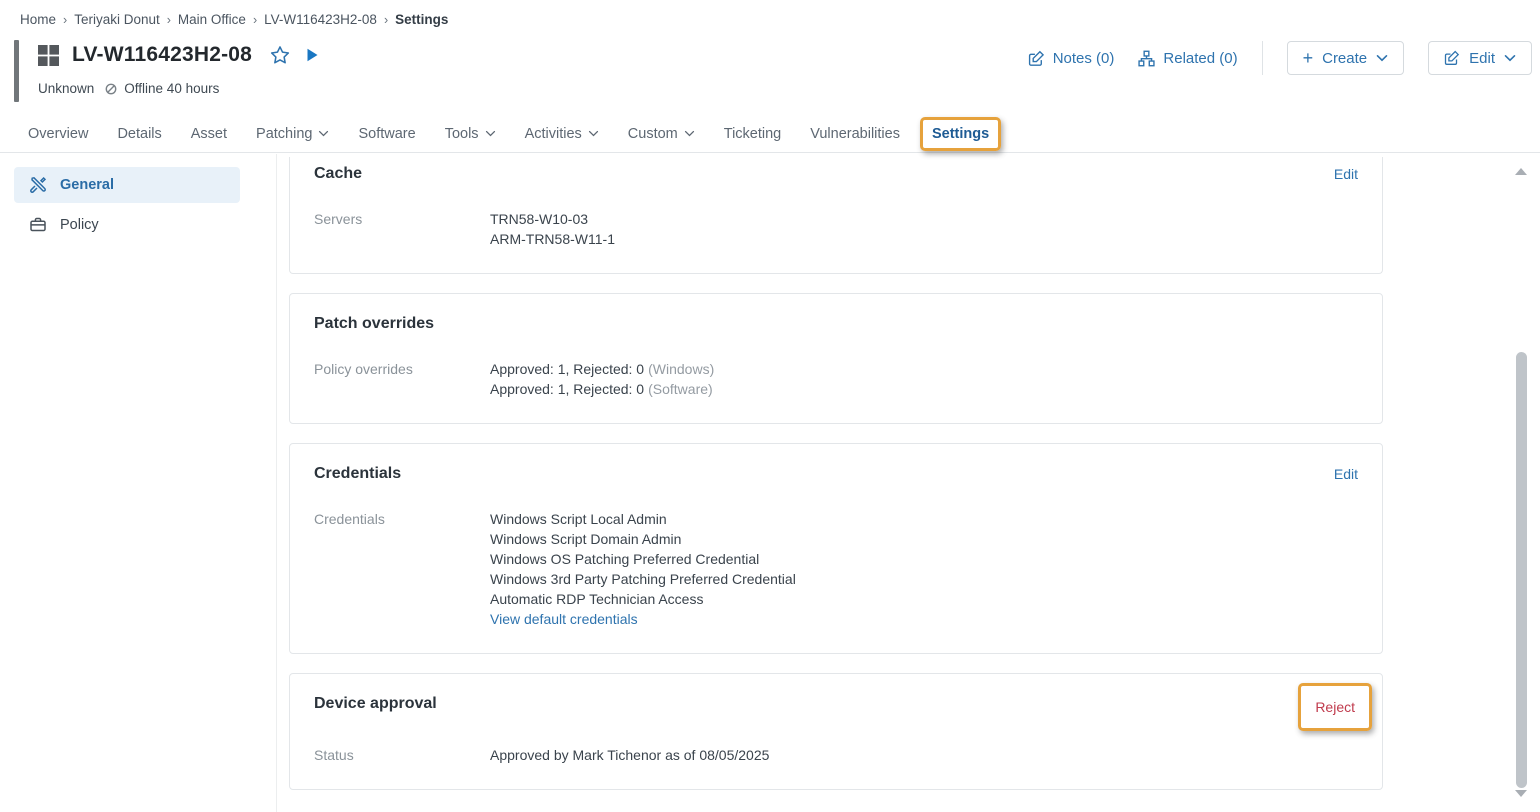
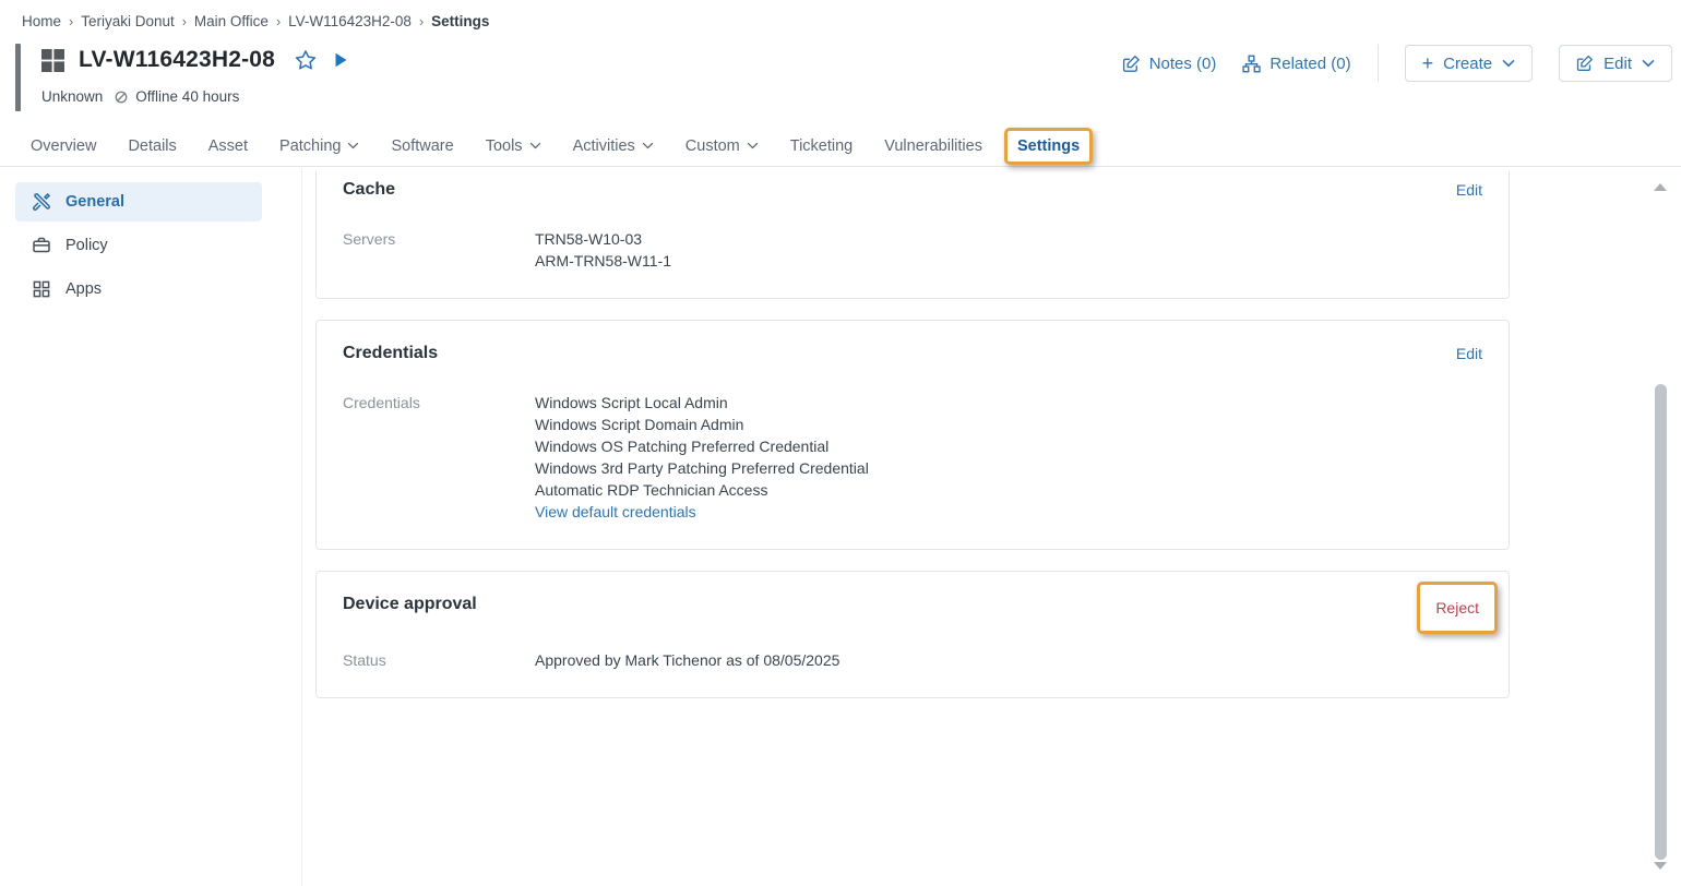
  Home
  ›
  Teriyaki Donut
  ›
  Main Office
  ›
  LV-W116423H2-08
  ›
  Settings
  LV-W116423H2-08
  Unknown
  Offline 40 hours
  Notes (0)
  Related (0)
  +
  Create
  Edit
  Overview
  Details
  Asset
  Patching
  Software
  Tools
  Activities
  Custom
  Ticketing
  Vulnerabilities
  Settings
  General
  Policy
+ Apps
  Cache
  Edit
  Servers
  TRN58-W10-03
  ARM-TRN58-W11-1
- Patch overrides
- Policy overrides
- Approved: 1, Rejected: 0 (Windows)
- Approved: 1, Rejected: 0 (Software)
  Credentials
  Edit
  Credentials
  Windows Script Local Admin
  Windows Script Domain Admin
  Windows OS Patching Preferred Credential
  Windows 3rd Party Patching Preferred Credential
  Automatic RDP Technician Access
  View default credentials
  Device approval
  Reject
  Status
  Approved by Mark Tichenor as of 08/05/2025
